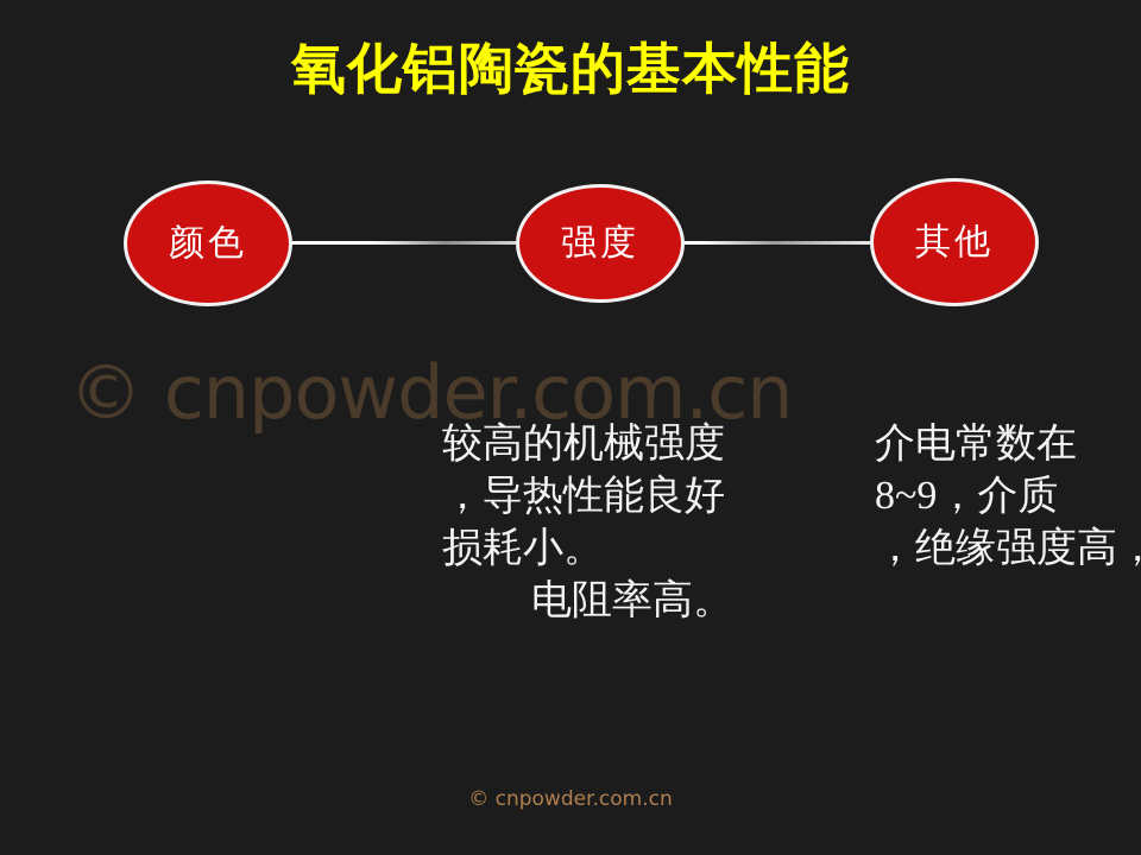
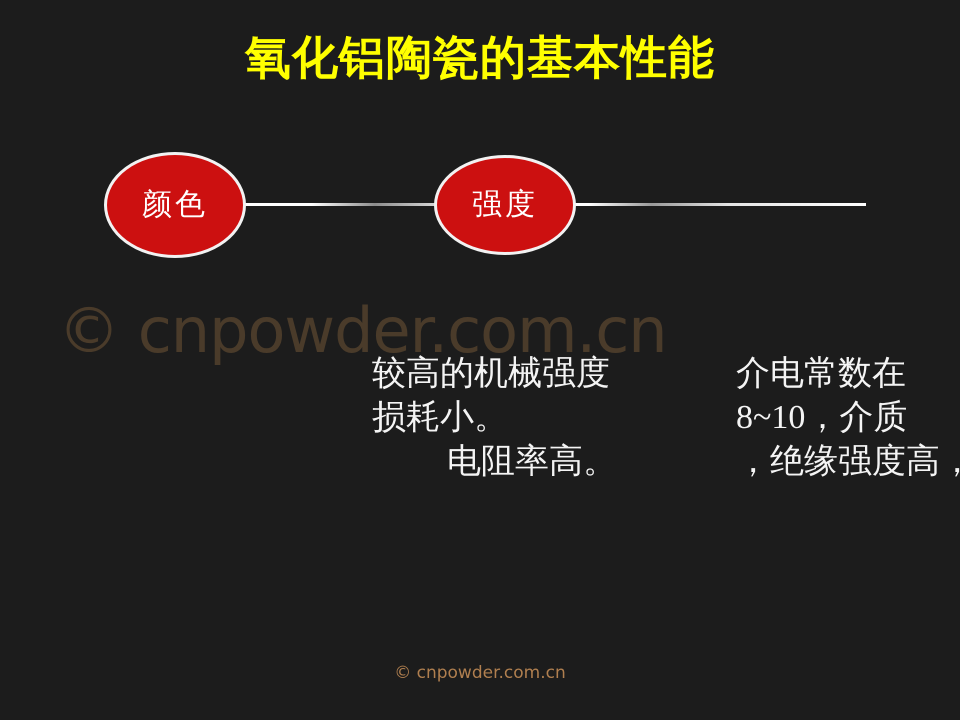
  氧化铝陶瓷的基本性能
  © cnpowder.com.cn
  颜色
  强度
- 其他
  较高的机械强度
- ，导热性能良好
  损耗小。
  电阻率高。
  介电常数在
- 8~9，介质
+ 8~10，介质
  ，绝缘强度高，
  © cnpowder.com.cn
